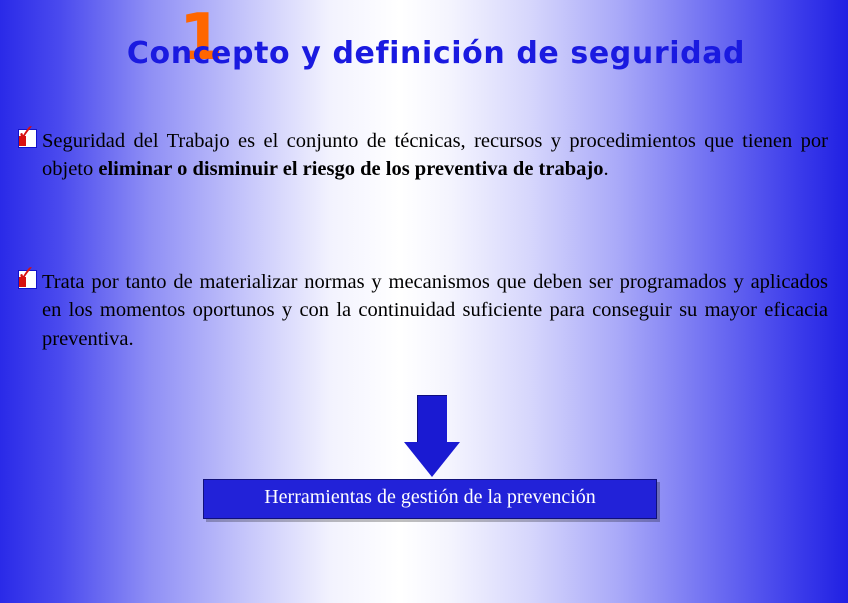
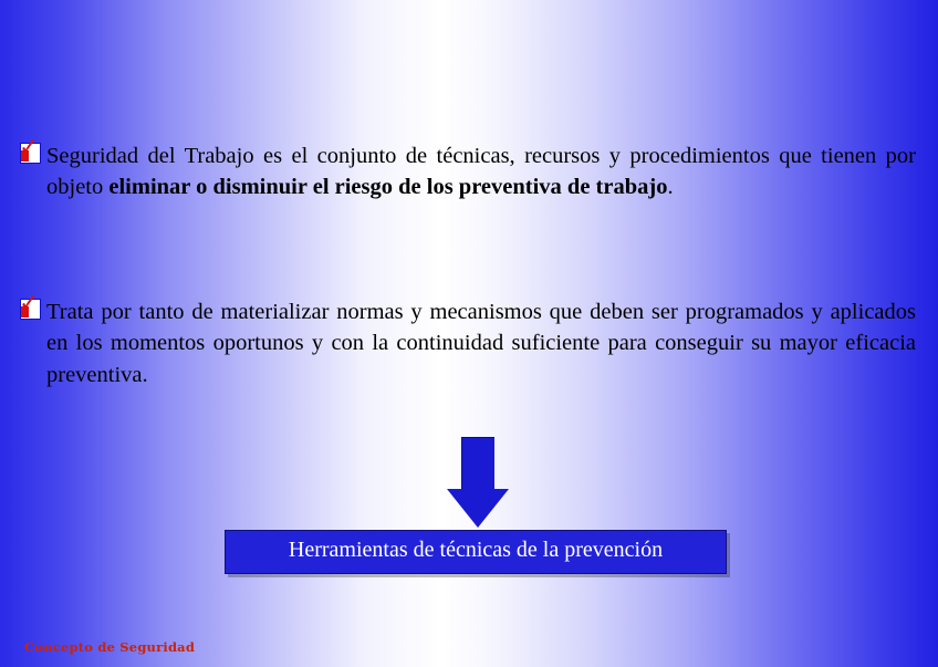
- 1
- Concepto y definición de seguridad
  ✓
  Seguridad del Trabajo es el conjunto de técnicas, recursos y procedimientos que tienen por objeto eliminar o disminuir el riesgo de los preventiva de trabajo.
  ✓
  Trata por tanto de materializar normas y mecanismos que deben ser programados y aplicados en los momentos oportunos y con la continuidad suficiente para conseguir su mayor eficacia preventiva.
- Herramientas de gestión de la prevención
+ Herramientas de técnicas de la prevención
+ Concepto de Seguridad
